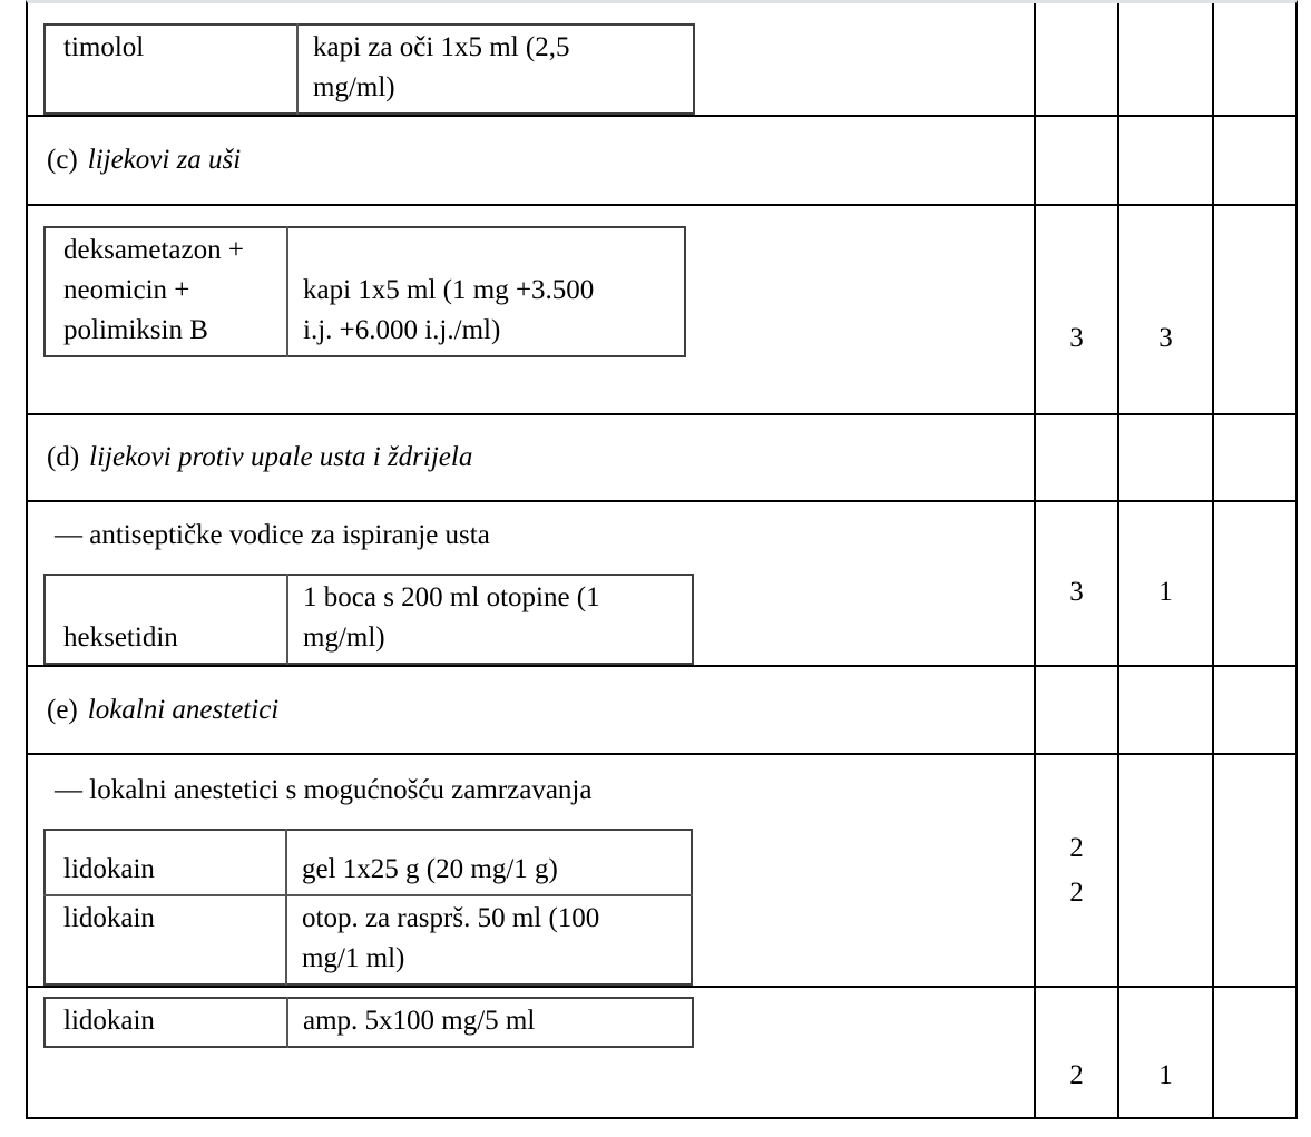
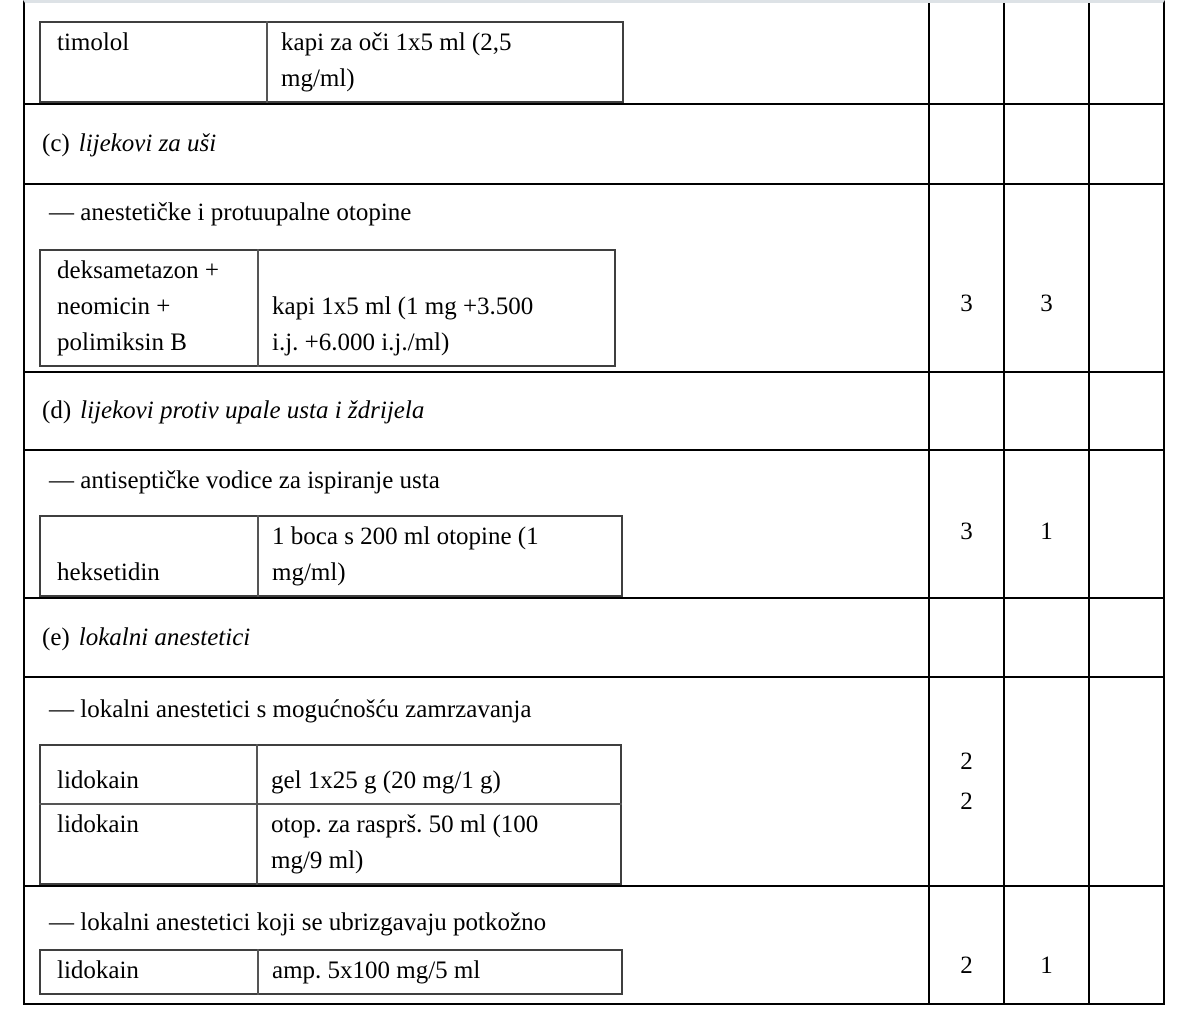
  timolol	kapi za oči 1x5 ml (2,5 mg/ml)
  (c)
  lijekovi za uši
+ — anestetičke i protuupalne otopine
  deksametazon + neomicin + polimiksin B	kapi 1x5 ml (1 mg +3.500 i.j. +6.000 i.j./ml)
  3
  3
  (d)
  lijekovi protiv upale usta i ždrijela
  — antiseptičke vodice za ispiranje usta
  heksetidin	1 boca s 200 ml otopine (1 mg/ml)
  3
  1
  (e)
  lokalni anestetici
  — lokalni anestetici s mogućnošću zamrzavanja
  lidokain	gel 1x25 g (20 mg/1 g)
- lidokain	otop. za rasprš. 50 ml (100 mg/1 ml)
+ lidokain	otop. za rasprš. 50 ml (100 mg/9 ml)
  2
  2
+ — lokalni anestetici koji se ubrizgavaju potkožno
  lidokain	amp. 5x100 mg/5 ml
  2
  1
